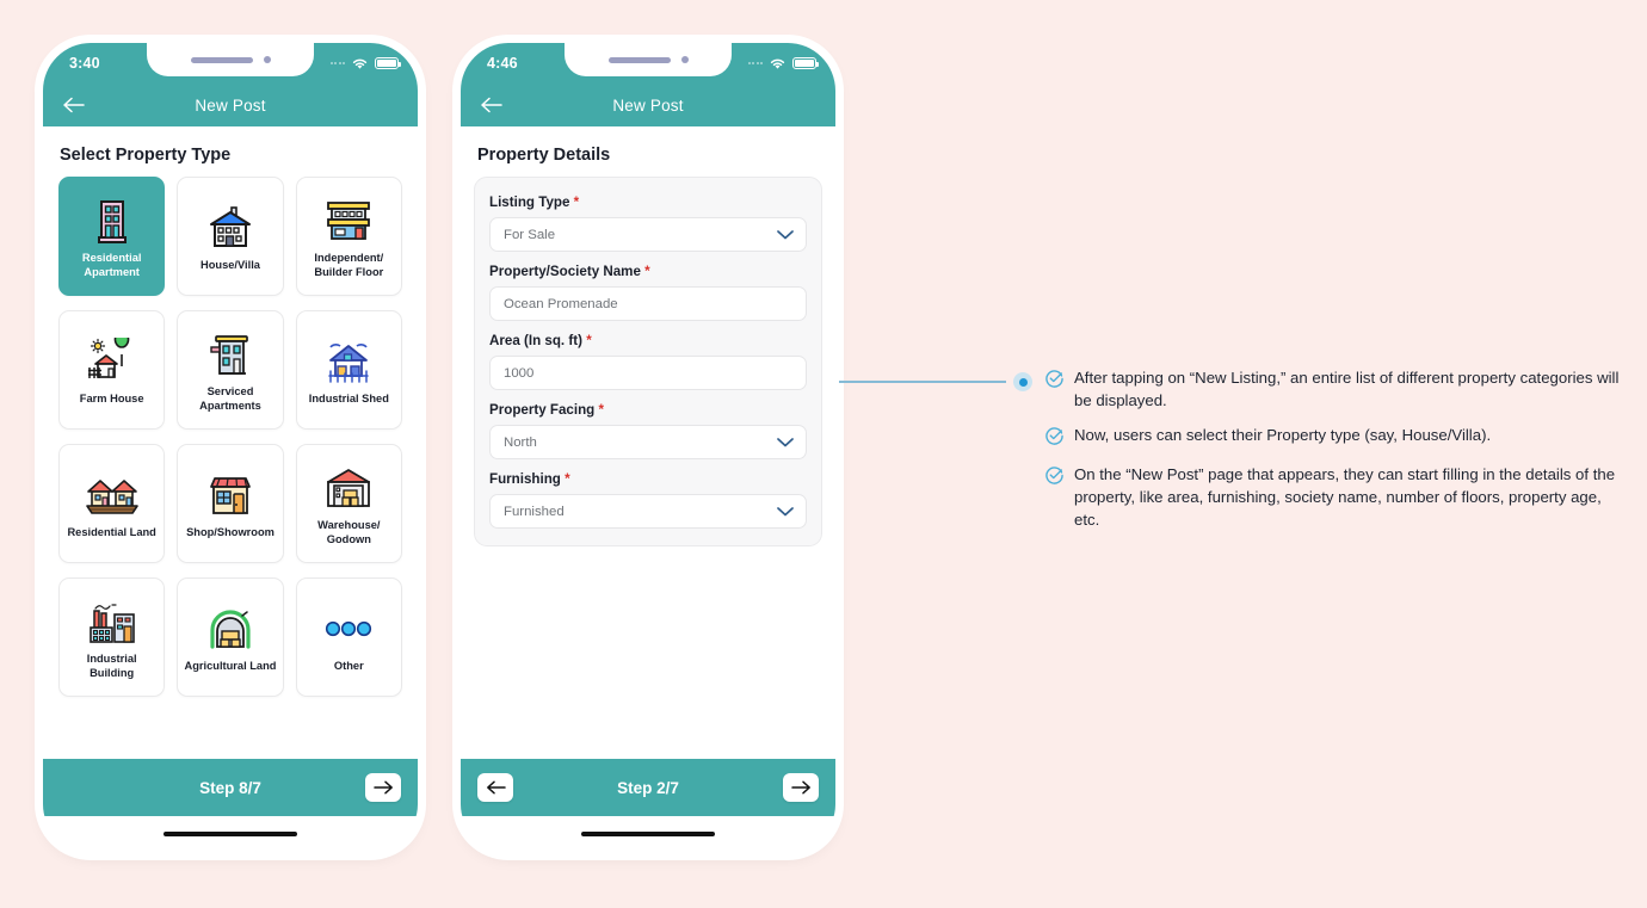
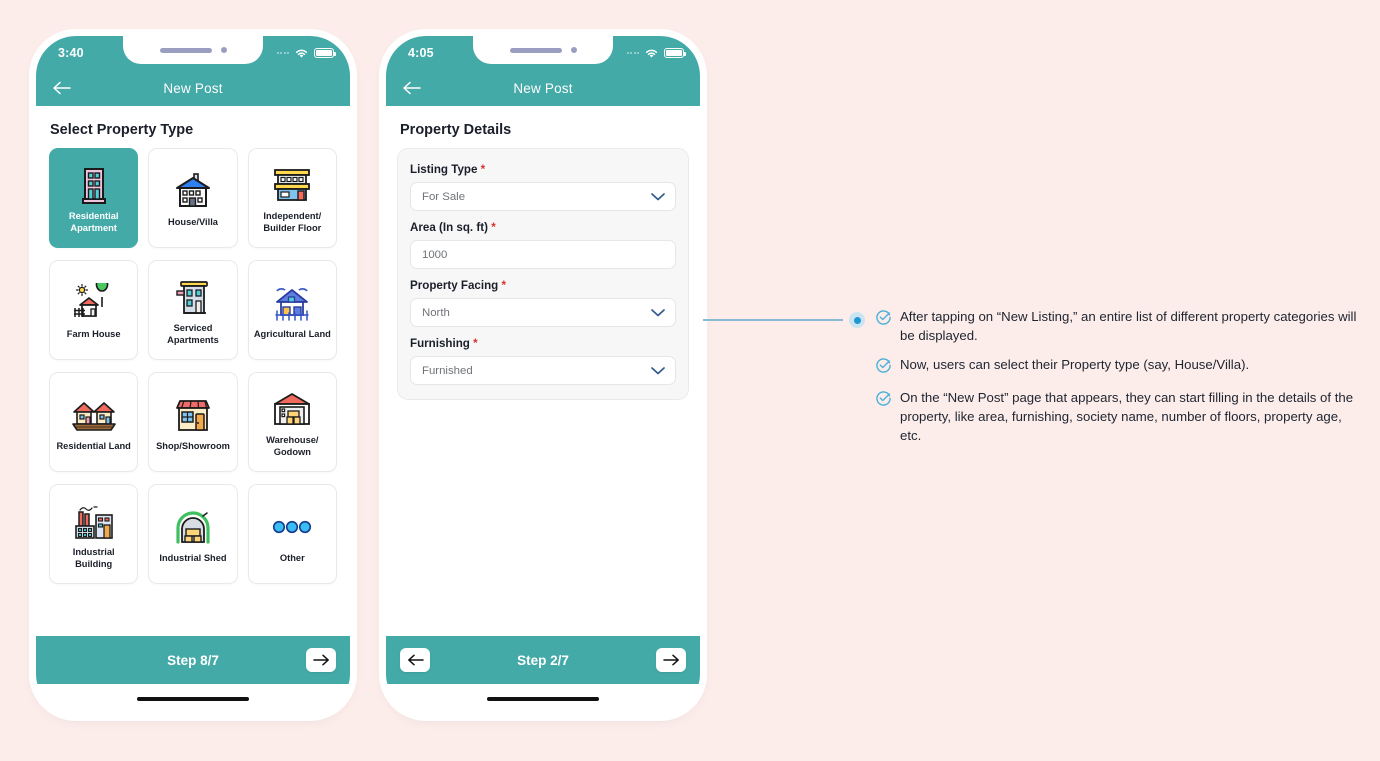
  3:40
  New Post
  Select Property Type
  Residential Apartment
  House/Villa
  Independent/ Builder Floor
  Farm House
  Serviced Apartments
- Industrial Shed
+ Agricultural Land
  Residential Land
  Shop/Showroom
  Warehouse/ Godown
  Industrial Building
- Agricultural Land
+ Industrial Shed
  Other
  Step 8/7
- 4:46
+ 4:05
  New Post
  Property Details
  Listing Type *
  For Sale
- Property/Society Name *
- Ocean Promenade
  Area (In sq. ft) *
  1000
  Property Facing *
  North
  Furnishing *
  Furnished
  Step 2/7
  After tapping on “New Listing,” an entire list of different property categories will be displayed.
  Now, users can select their Property type (say, House/Villa).
  On the “New Post” page that appears, they can start filling in the details of the property, like area, furnishing, society name, number of floors, property age, etc.
